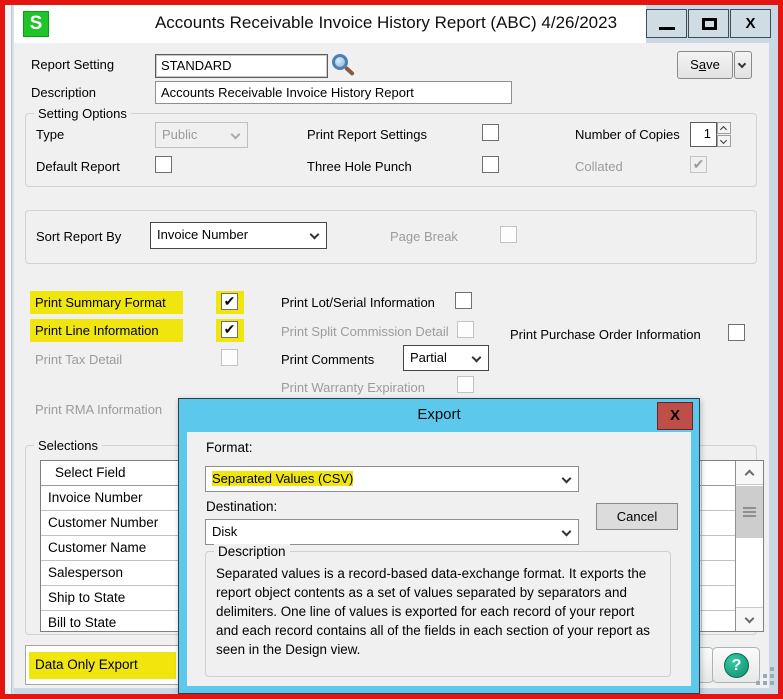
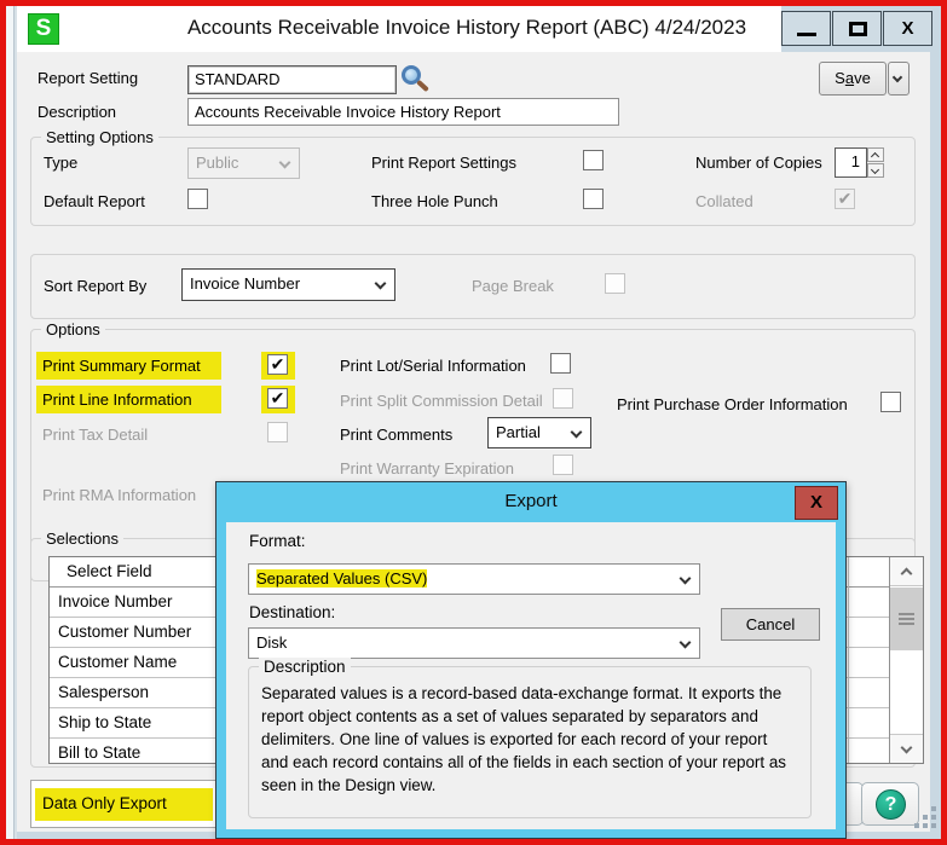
  S
- Accounts Receivable Invoice History Report (ABC) 4/26/2023
+ Accounts Receivable Invoice History Report (ABC) 4/24/2023
  X
  Report Setting
  STANDARD
  Save
  Description
  Accounts Receivable Invoice History Report
  Setting Options
  Type
  Public
  Print Report Settings
  Number of Copies
  1
  Default Report
  Three Hole Punch
  Collated
  ✔
  Sort Report By
  Invoice Number
  Page Break
+ Options
  Print Summary Format
  ✔
  Print Lot/Serial Information
  Print Line Information
  ✔
  Print Split Commission Detail
  Print Purchase Order Information
  Print Tax Detail
  Print Comments
  Partial
  Print Warranty Expiration
  Print RMA Information
  Selections
  Select Field
  Invoice Number
  Customer Number
  Customer Name
  Salesperson
  Ship to State
  Bill to State
  Data Only Export
  ?
  Export
  X
  Format:
  Separated Values (CSV)
  Destination:
  Cancel
  Disk
  Description
  Separated values is a record-based data-exchange format. It exports the report object contents as a set of values separated by separators and delimiters. One line of values is exported for each record of your report and each record contains all of the fields in each section of your report as seen in the Design view.
